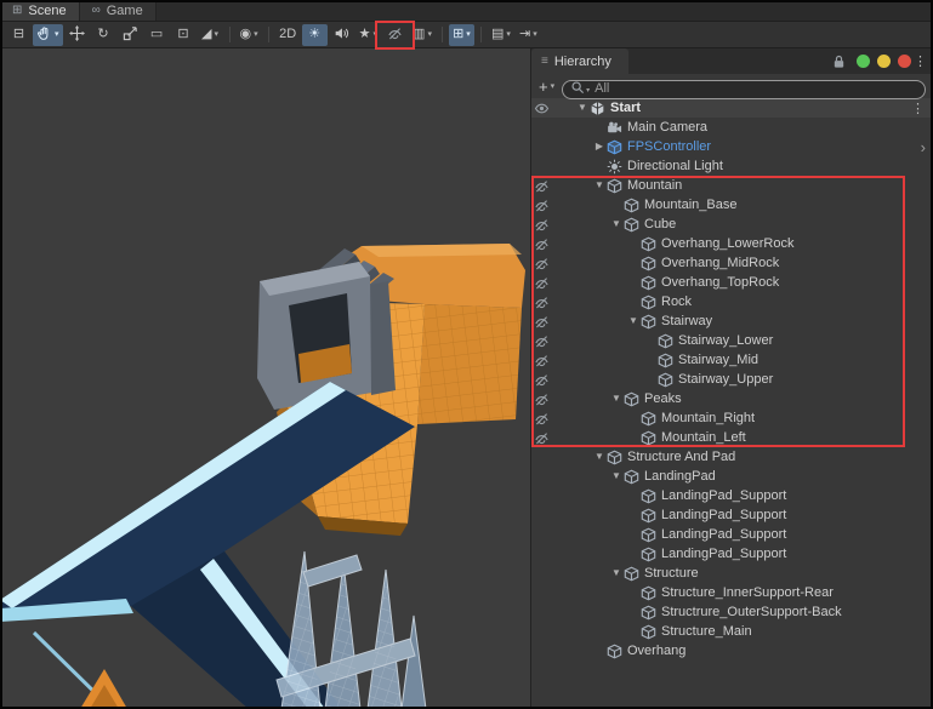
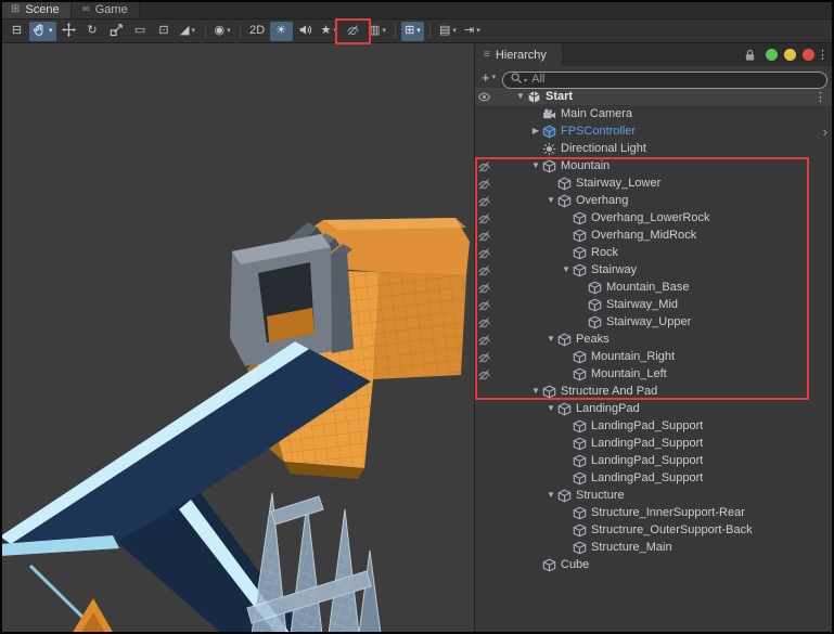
  ⊞
  Scene
  ∞
  Game
  ⊟
  ↻
  ▭
  ⊡
  ◢
  ◉
  2D
  ☀
  ★
  ▥
  ⊞
  ▤
  ⇥
  ≡
  Hierarchy
  ⋮
  +
  All
  ▼
  Start
  ⋮
  Main Camera
  ▶
  FPSController
  ›
  Directional Light
  ▼
  Mountain
- Mountain_Base
+ Stairway_Lower
  ▼
- Cube
+ Overhang
  Overhang_LowerRock
  Overhang_MidRock
- Overhang_TopRock
  Rock
  ▼
  Stairway
- Stairway_Lower
+ Mountain_Base
  Stairway_Mid
  Stairway_Upper
  ▼
  Peaks
  Mountain_Right
  Mountain_Left
  ▼
  Structure And Pad
  ▼
  LandingPad
  LandingPad_Support
  LandingPad_Support
  LandingPad_Support
  LandingPad_Support
  ▼
  Structure
  Structure_InnerSupport-Rear
  Structrure_OuterSupport-Back
  Structure_Main
- Overhang
+ Cube
